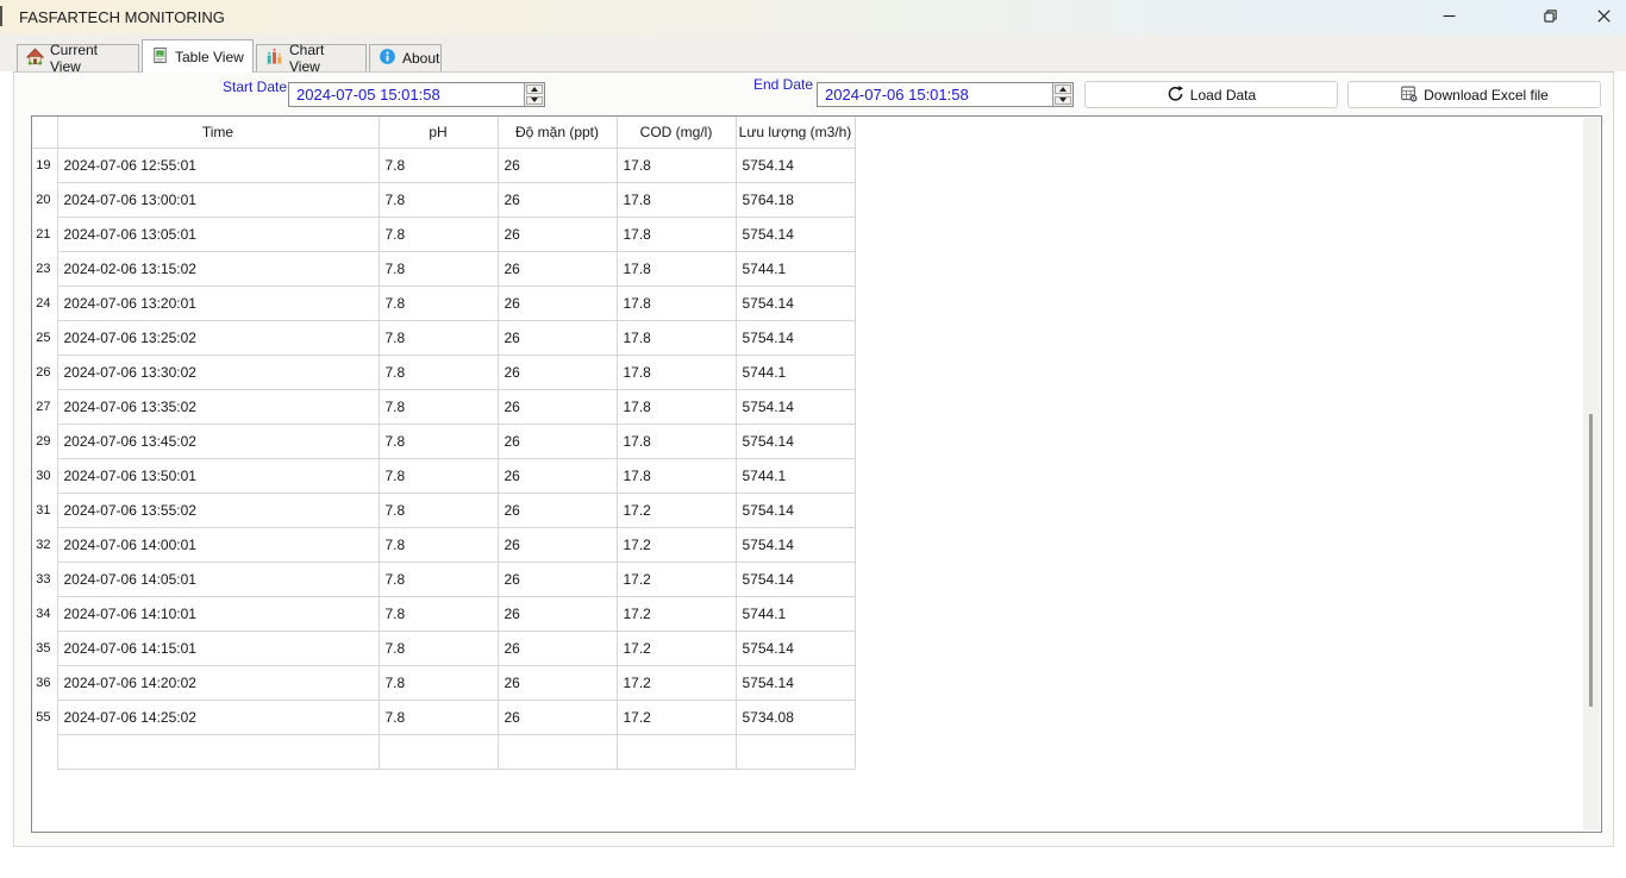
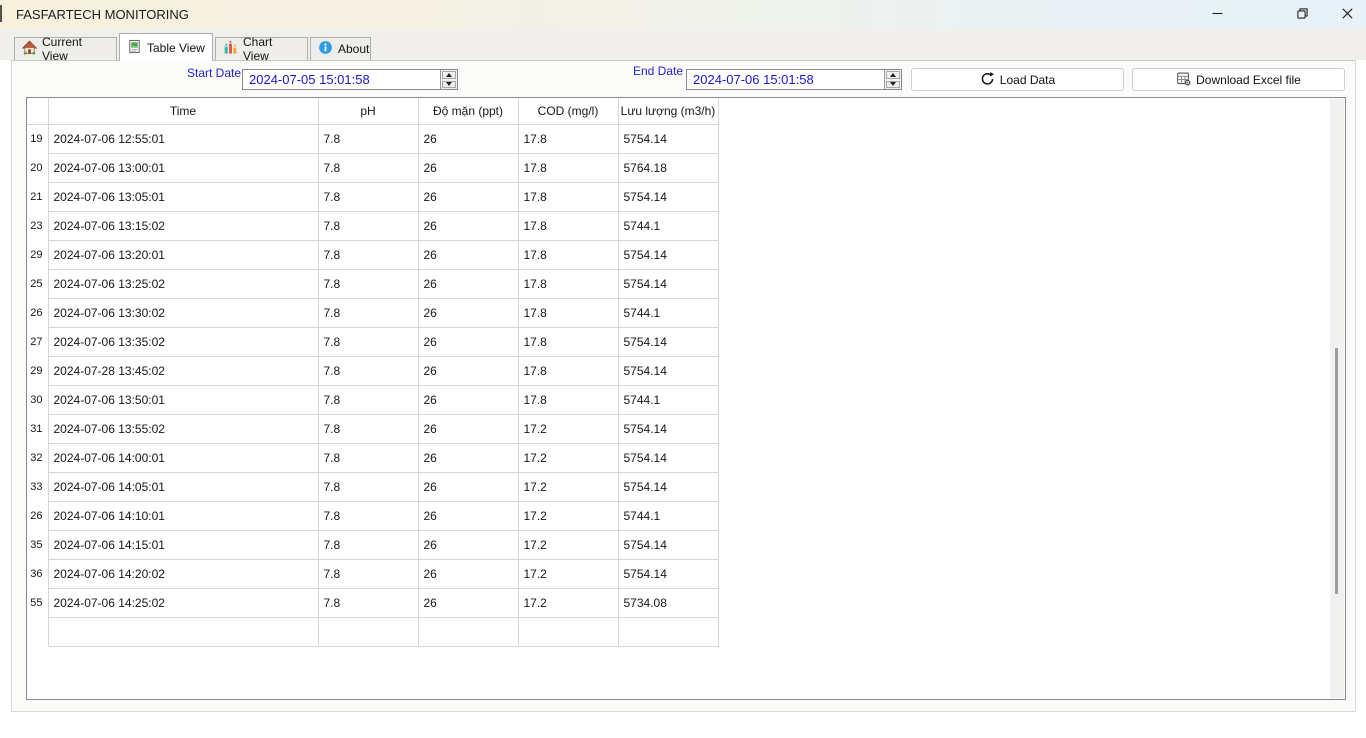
  FASFARTECH MONITORING
  Current View
  Table View
  Chart View
  About
  Start Date
  2024-07-05 15:01:58
  End Date
  2024-07-06 15:01:58
  Load Data
  Download Excel file
  	Time	pH	Độ mặn (ppt)	COD (mg/l)	Lưu lượng (m3/h)
  19	2024-07-06 12:55:01	7.8	26	17.8	5754.14
  20	2024-07-06 13:00:01	7.8	26	17.8	5764.18
  21	2024-07-06 13:05:01	7.8	26	17.8	5754.14
- 23	2024-02-06 13:15:02	7.8	26	17.8	5744.1
+ 23	2024-07-06 13:15:02	7.8	26	17.8	5744.1
- 24	2024-07-06 13:20:01	7.8	26	17.8	5754.14
+ 29	2024-07-06 13:20:01	7.8	26	17.8	5754.14
  25	2024-07-06 13:25:02	7.8	26	17.8	5754.14
  26	2024-07-06 13:30:02	7.8	26	17.8	5744.1
  27	2024-07-06 13:35:02	7.8	26	17.8	5754.14
- 29	2024-07-06 13:45:02	7.8	26	17.8	5754.14
+ 29	2024-07-28 13:45:02	7.8	26	17.8	5754.14
  30	2024-07-06 13:50:01	7.8	26	17.8	5744.1
  31	2024-07-06 13:55:02	7.8	26	17.2	5754.14
  32	2024-07-06 14:00:01	7.8	26	17.2	5754.14
  33	2024-07-06 14:05:01	7.8	26	17.2	5754.14
- 34	2024-07-06 14:10:01	7.8	26	17.2	5744.1
+ 26	2024-07-06 14:10:01	7.8	26	17.2	5744.1
  35	2024-07-06 14:15:01	7.8	26	17.2	5754.14
  36	2024-07-06 14:20:02	7.8	26	17.2	5754.14
  55	2024-07-06 14:25:02	7.8	26	17.2	5734.08
